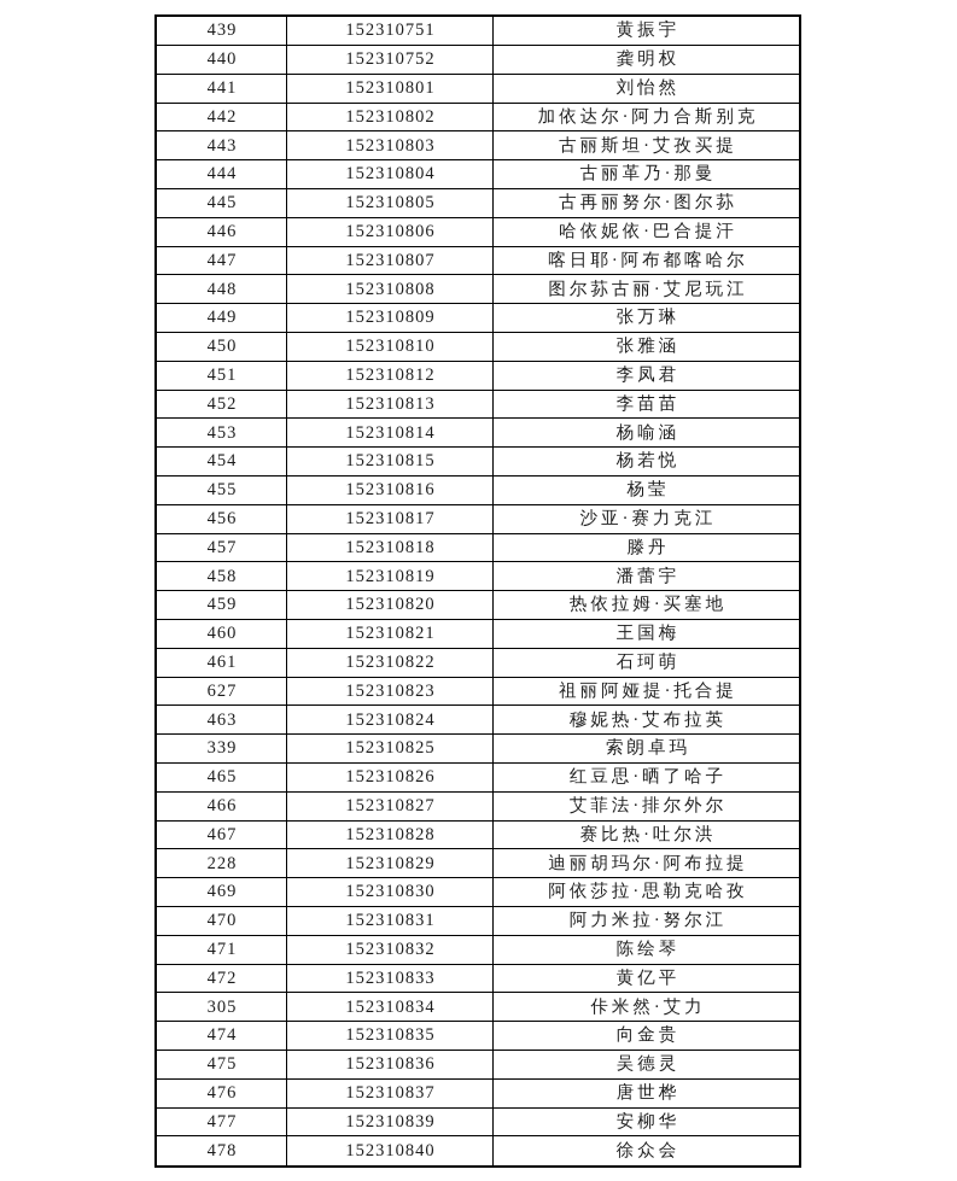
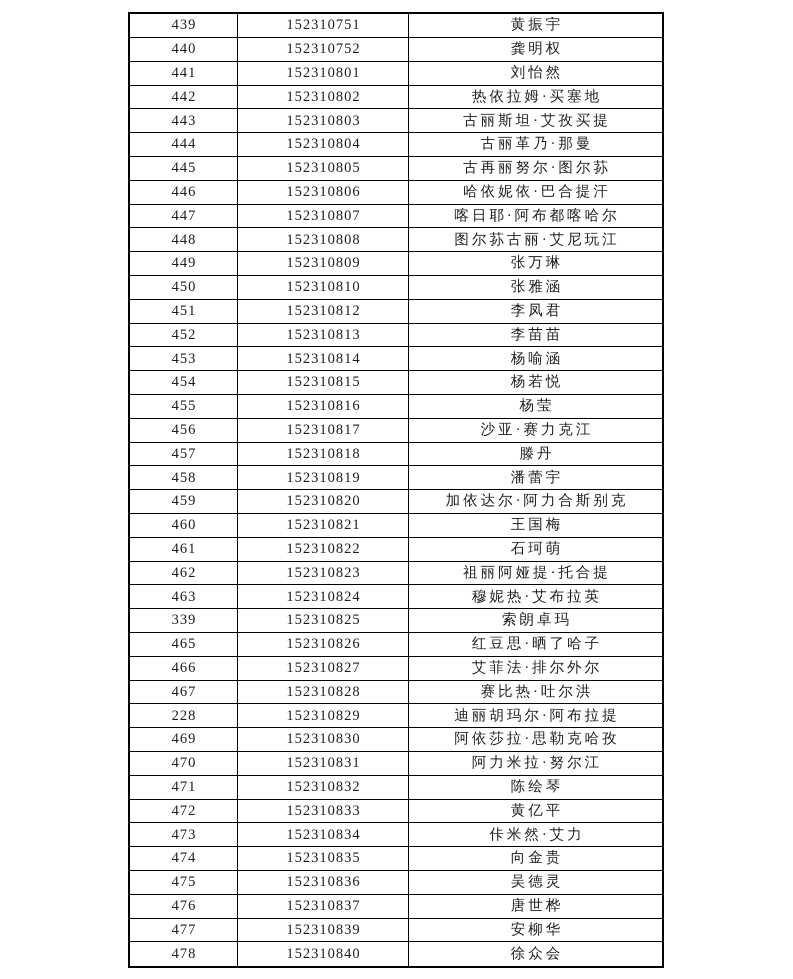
  439	152310751	黄振宇
  440	152310752	龚明权
  441	152310801	刘怡然
- 442	152310802	加依达尔·阿力合斯别克
+ 442	152310802	热依拉姆·买塞地
  443	152310803	古丽斯坦·艾孜买提
  444	152310804	古丽革乃·那曼
  445	152310805	古再丽努尔·图尔荪
  446	152310806	哈依妮依·巴合提汗
  447	152310807	喀日耶·阿布都喀哈尔
  448	152310808	图尔荪古丽·艾尼玩江
  449	152310809	张万琳
  450	152310810	张雅涵
  451	152310812	李凤君
  452	152310813	李苗苗
  453	152310814	杨喻涵
  454	152310815	杨若悦
  455	152310816	杨莹
  456	152310817	沙亚·赛力克江
  457	152310818	滕丹
  458	152310819	潘蕾宇
- 459	152310820	热依拉姆·买塞地
+ 459	152310820	加依达尔·阿力合斯别克
  460	152310821	王国梅
  461	152310822	石珂萌
- 627	152310823	祖丽阿娅提·托合提
+ 462	152310823	祖丽阿娅提·托合提
  463	152310824	穆妮热·艾布拉英
  339	152310825	索朗卓玛
  465	152310826	红豆思·晒了哈子
  466	152310827	艾菲法·排尔外尔
  467	152310828	赛比热·吐尔洪
  228	152310829	迪丽胡玛尔·阿布拉提
  469	152310830	阿依莎拉·思勒克哈孜
  470	152310831	阿力米拉·努尔江
  471	152310832	陈绘琴
  472	152310833	黄亿平
- 305	152310834	佧米然·艾力
+ 473	152310834	佧米然·艾力
  474	152310835	向金贵
  475	152310836	吴德灵
  476	152310837	唐世桦
  477	152310839	安柳华
  478	152310840	徐众会
